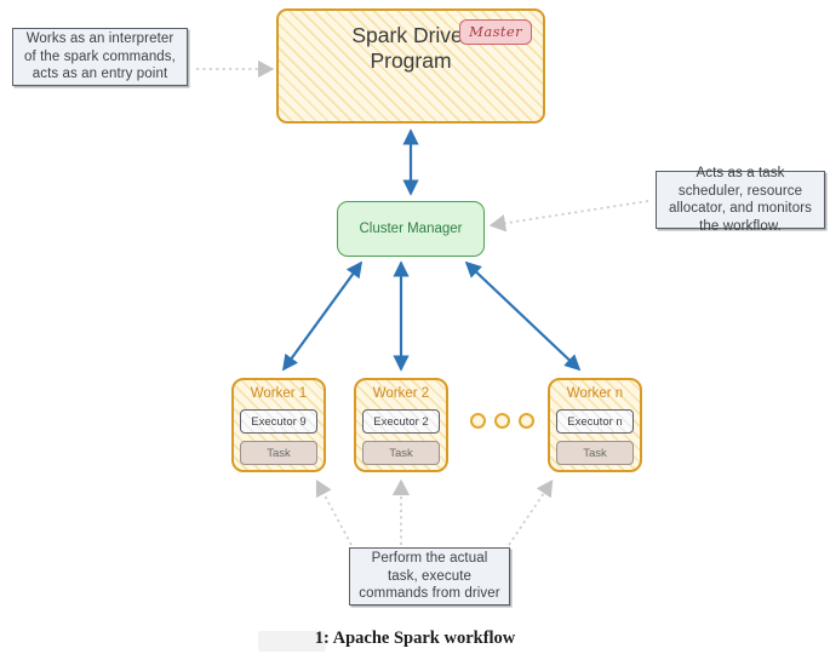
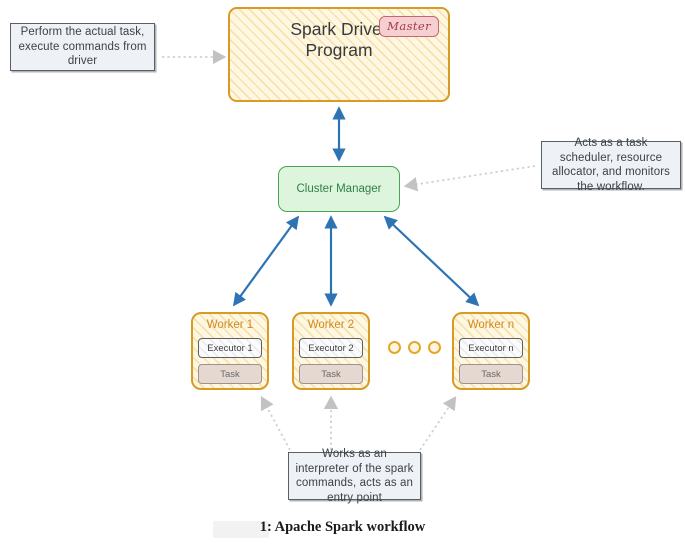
  Spark Drive
  Program
  Master
  Cluster Manager
  Worker 1
- Executor 9
+ Executor 1
  Task
  Worker 2
  Executor 2
  Task
  Worker n
  Executor n
  Task
- Works as an interpreter of the spark commands, acts as an entry point
+ Perform the actual task, execute commands from driver
  Acts as a task scheduler, resource allocator, and monitors the workflow.
- Perform the actual task, execute commands from driver
+ Works as an interpreter of the spark commands, acts as an entry point
  1: Apache Spark workflow
